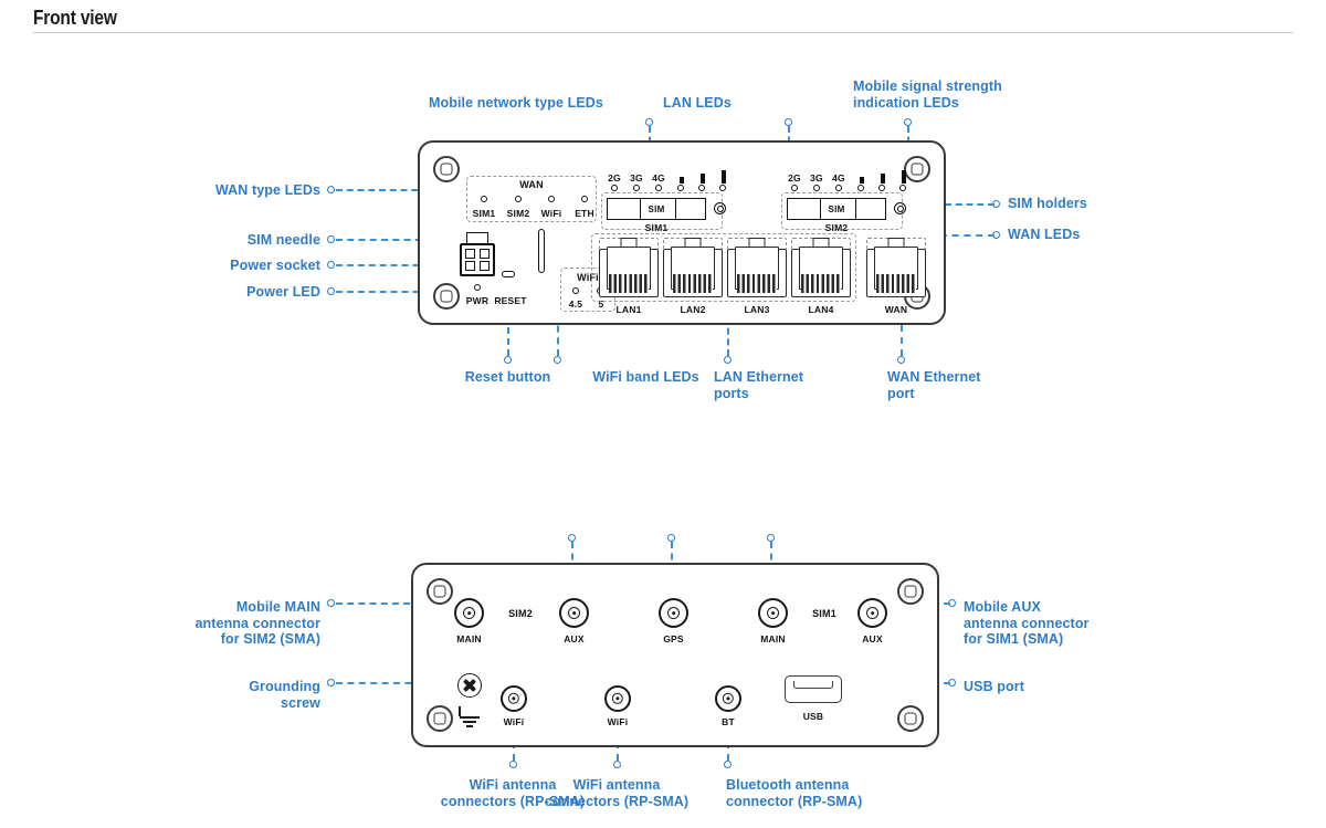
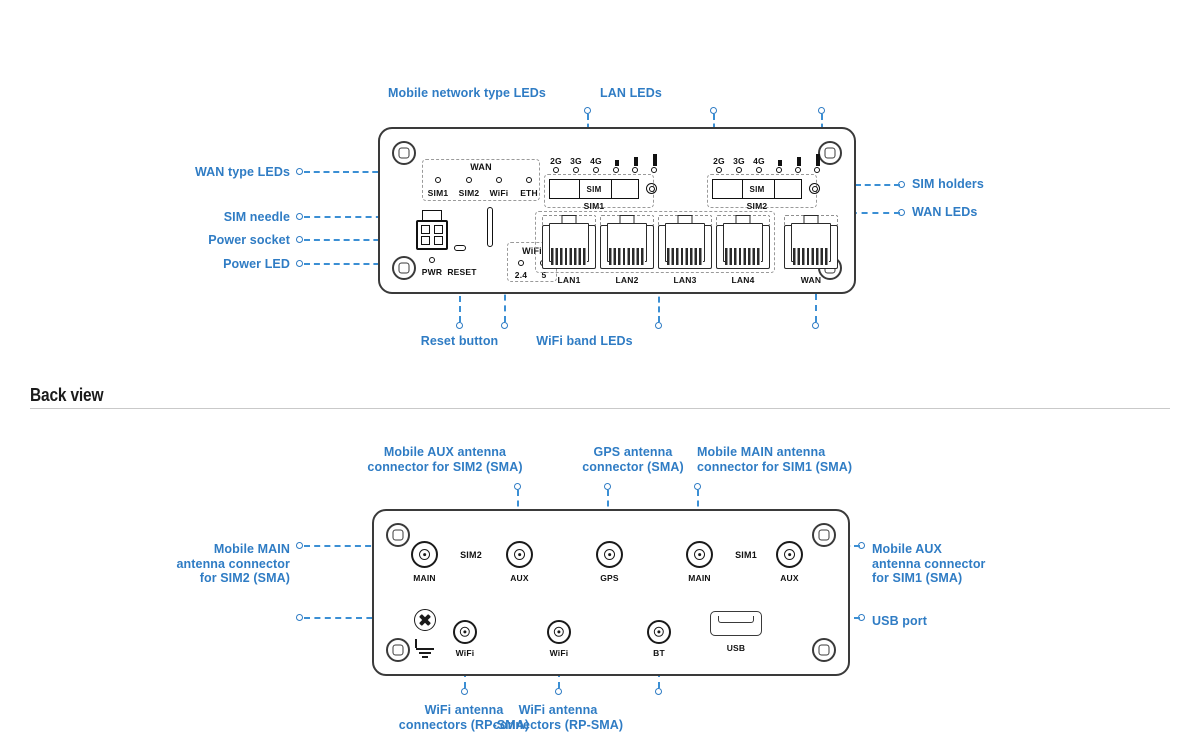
- Front view
  WAN type LEDs
  SIM needle
  Power socket
  Power LED
  Mobile network type LEDs
  LAN LEDs
- Mobile signal strength
- indication LEDs
  SIM holders
  WAN LEDs
  Reset button
  WiFi band LEDs
- LAN Ethernet
- ports
- WAN Ethernet
- port
  WAN
  SIM1
  SIM2
  WiFi
  ETH
  PWR
  RESET
  WiFi
- 4.5
+ 2.4
  5
  2G
  3G
  4G
  SIM
  SIM1
  2G
  3G
  4G
  SIM
  SIM2
  LAN1
  LAN2
  LAN3
  LAN4
  WAN
+ Back view
+ Mobile AUX antenna
+ connector for SIM2 (SMA)
+ GPS antenna
+ connector (SMA)
+ Mobile MAIN antenna
+ connector for SIM1 (SMA)
  Mobile MAIN
  antenna connector
  for SIM2 (SMA)
- Grounding
- screw
  Mobile AUX
  antenna connector
  for SIM1 (SMA)
  USB port
  WiFi antenna
  connectors (RP-SMA)
  WiFi antenna
  connectors (RP-SMA)
- Bluetooth antenna
- connector (RP-SMA)
  MAIN
  SIM2
  AUX
  GPS
  MAIN
  SIM1
  AUX
  WiFi
  WiFi
  BT
  USB
